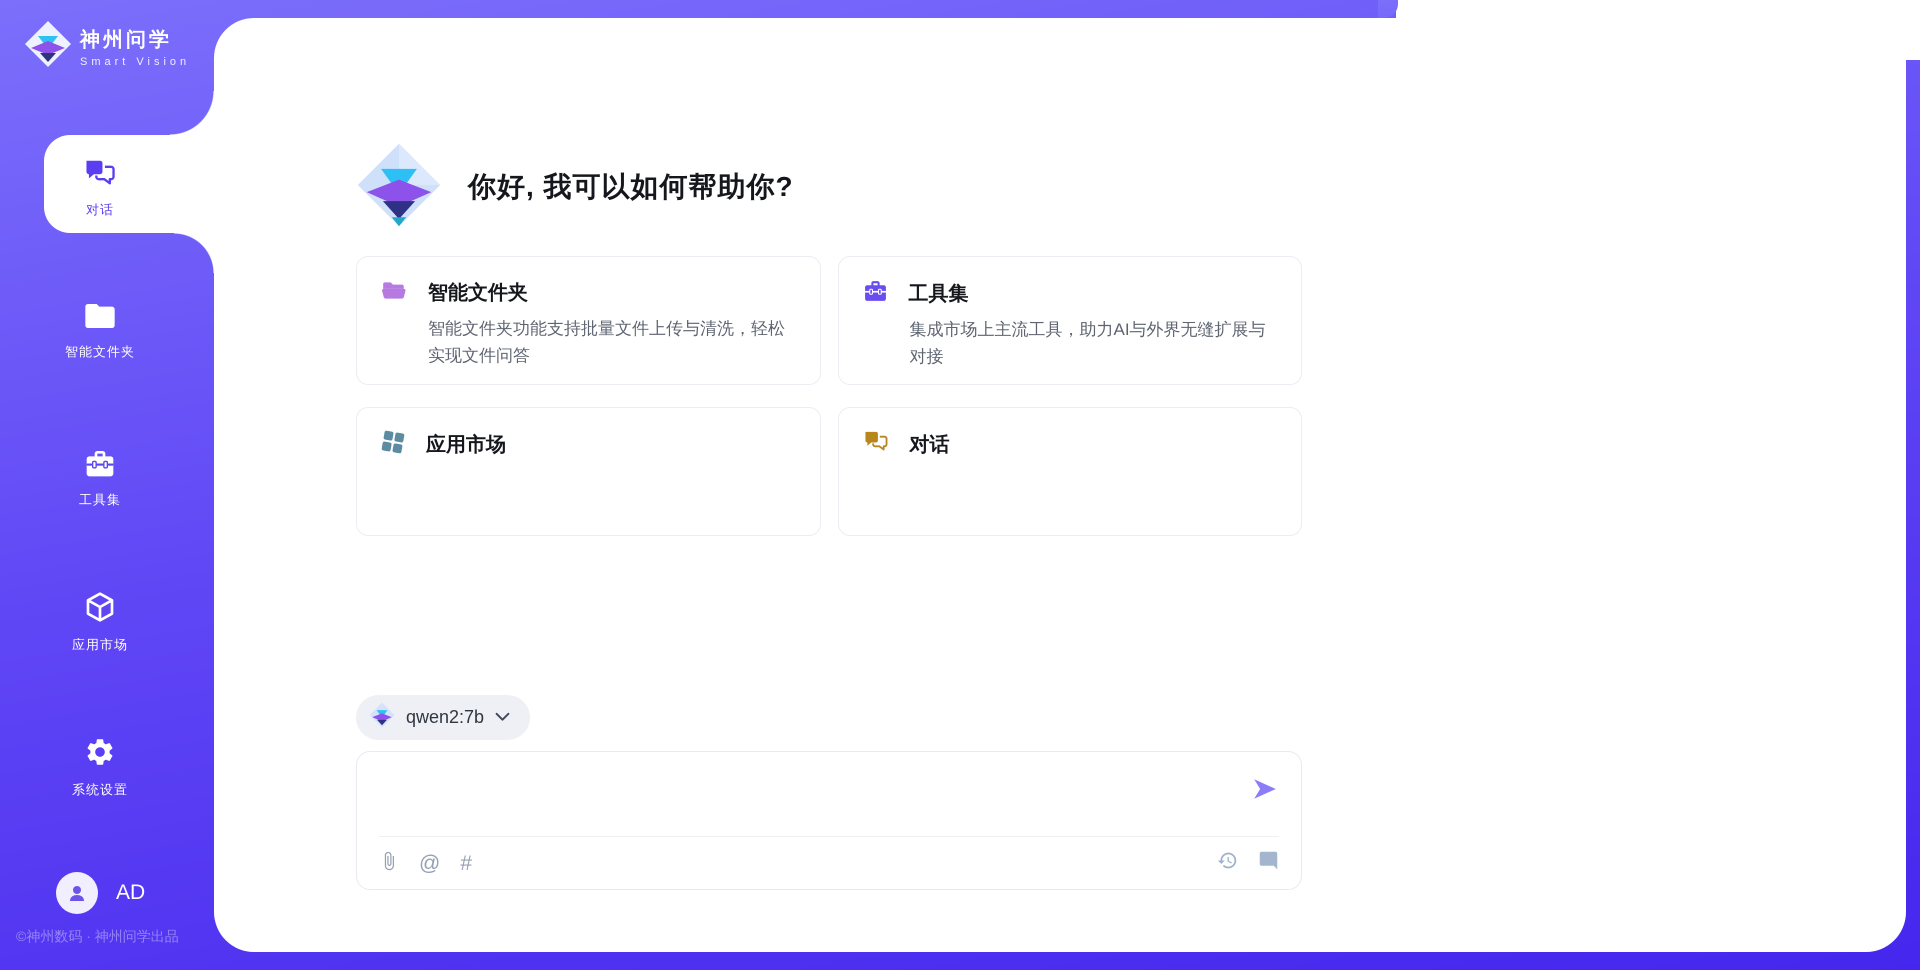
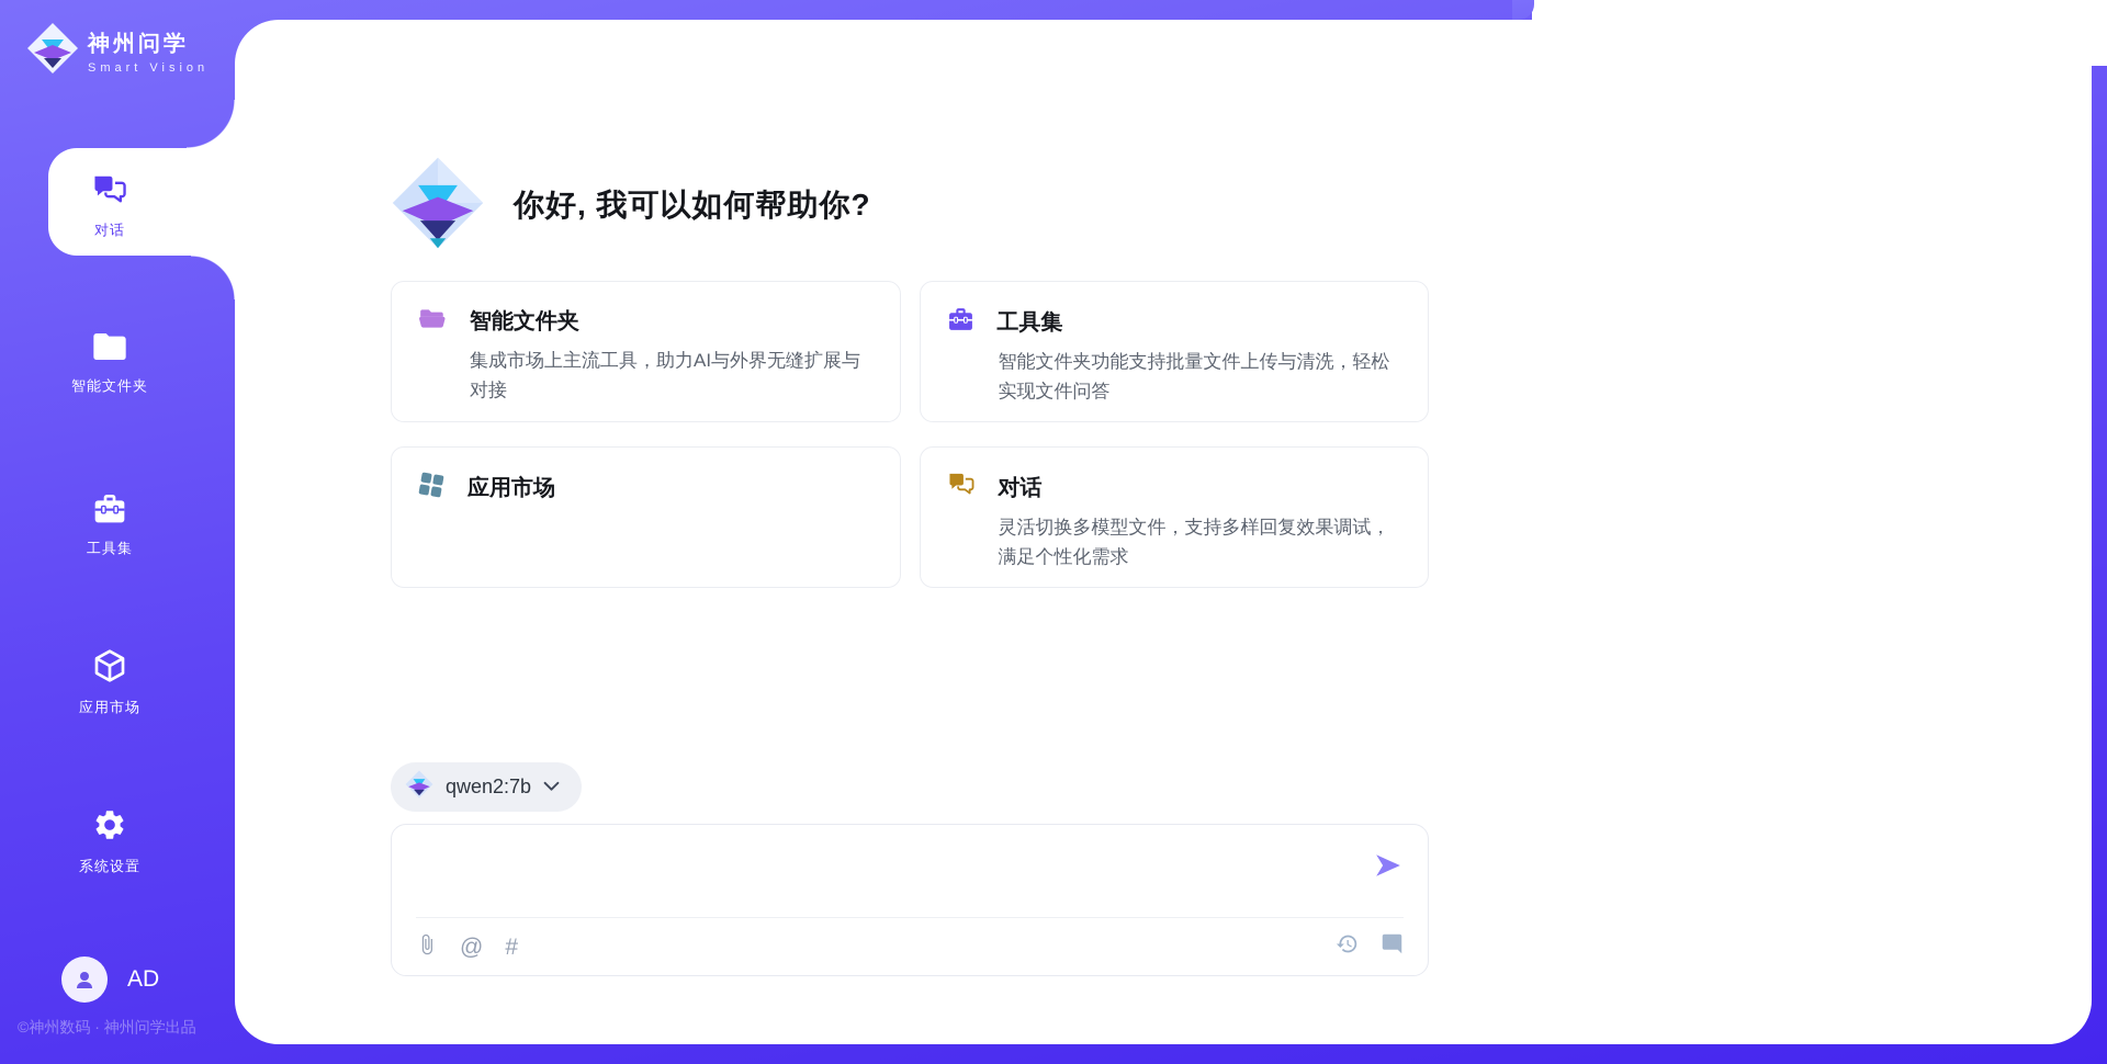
  神州问学
  Smart Vision
  对话
  智能文件夹
  工具集
  应用市场
  系统设置
  AD
  ©神州数码 · 神州问学出品
  你好, 我可以如何帮助你?
  智能文件夹
- 智能文件夹功能支持批量文件上传与清洗，轻松实现文件问答
+ 集成市场上主流工具，助力AI与外界无缝扩展与对接
  工具集
- 集成市场上主流工具，助力AI与外界无缝扩展与对接
+ 智能文件夹功能支持批量文件上传与清洗，轻松实现文件问答
  应用市场
  对话
+ 灵活切换多模型文件，支持多样回复效果调试，满足个性化需求
  qwen2:7b
  @
  #
